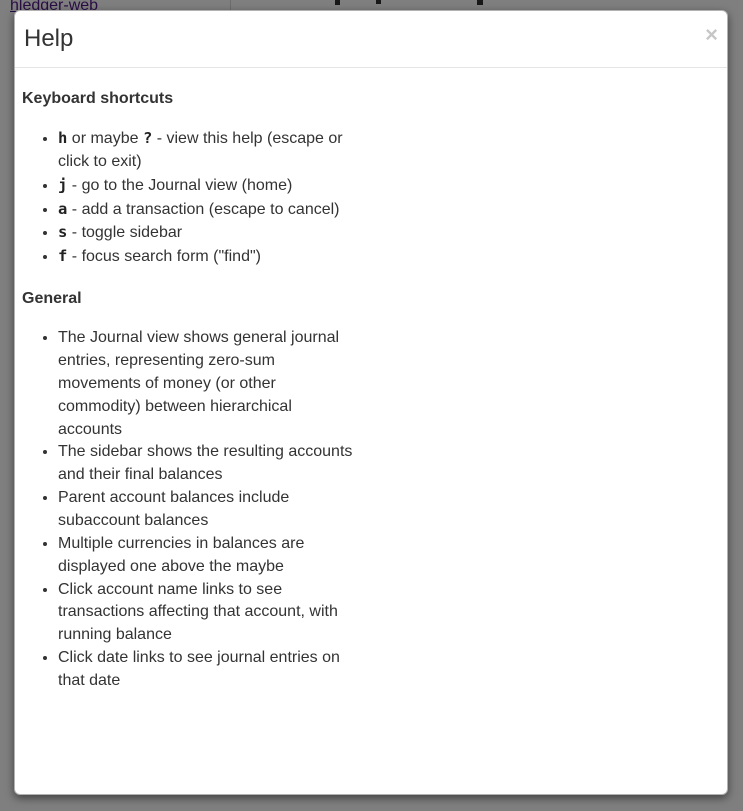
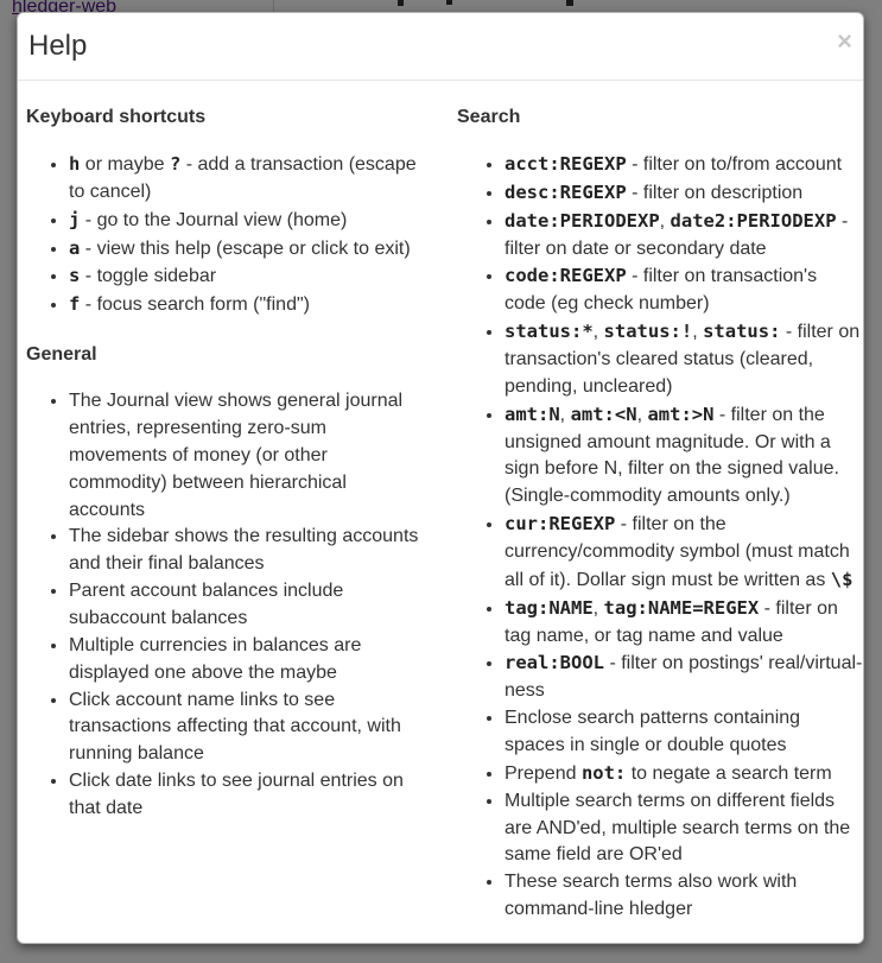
  hledger-web
  Help
  ×
  Keyboard shortcuts
- h or maybe ? - view this help (escape or click to exit)
+ h or maybe ? - add a transaction (escape to cancel)
  j - go to the Journal view (home)
- a - add a transaction (escape to cancel)
+ a - view this help (escape or click to exit)
  s - toggle sidebar
  f - focus search form ("find")
  General
  The Journal view shows general journal entries, representing zero-sum movements of money (or other commodity) between hierarchical accounts
  The sidebar shows the resulting accounts and their final balances
  Parent account balances include subaccount balances
  Multiple currencies in balances are displayed one above the maybe
  Click account name links to see transactions affecting that account, with running balance
  Click date links to see journal entries on that date
+ Search
+ acct:REGEXP - filter on to/from account
+ desc:REGEXP - filter on description
+ date:PERIODEXP, date2:PERIODEXP - filter on date or secondary date
+ code:REGEXP - filter on transaction's code (eg check number)
+ status:*, status:!, status: - filter on transaction's cleared status (cleared, pending, uncleared)
+ amt:N, amt:<N, amt:>N - filter on the unsigned amount magnitude. Or with a sign before N, filter on the signed value. (Single-commodity amounts only.)
+ cur:REGEXP - filter on the currency/commodity symbol (must match all of it). Dollar sign must be written as \$
+ tag:NAME, tag:NAME=REGEX - filter on tag name, or tag name and value
+ real:BOOL - filter on postings' real/virtual-ness
+ Enclose search patterns containing spaces in single or double quotes
+ Prepend not: to negate a search term
+ Multiple search terms on different fields are AND'ed, multiple search terms on the same field are OR'ed
+ These search terms also work with command-line hledger
